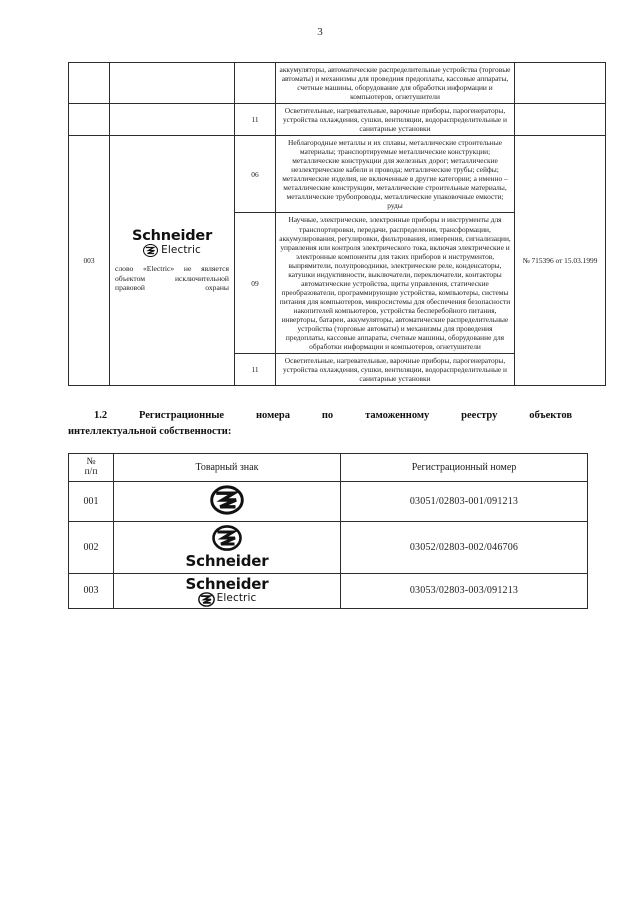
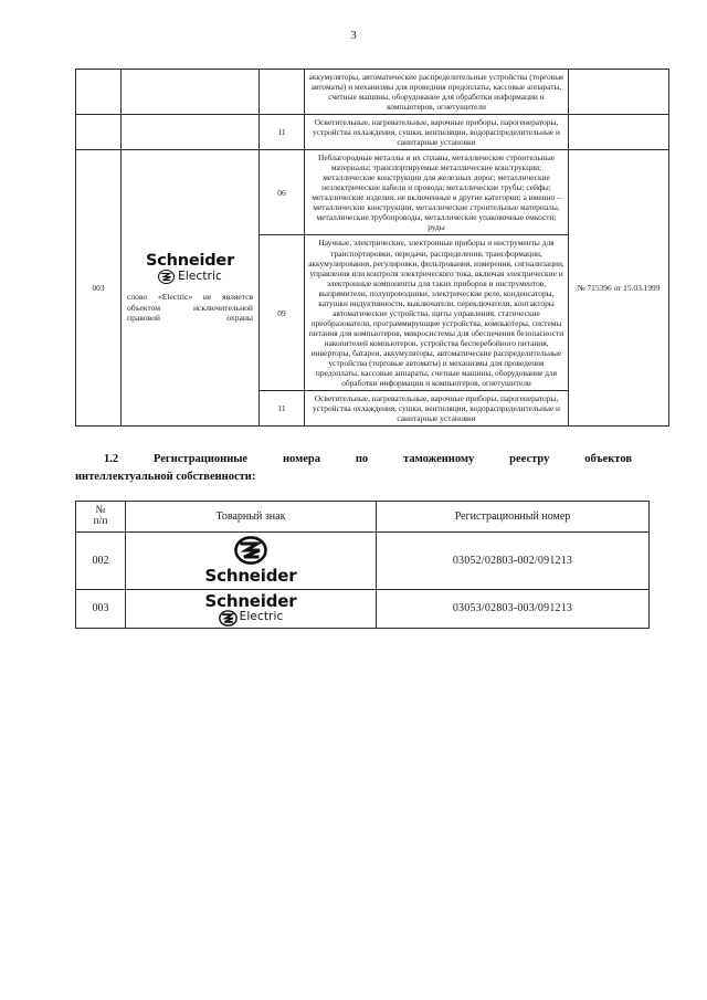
  3
  			аккумуляторы, автоматические распределительные устройства (торговые автоматы) и механизмы для проведния предоплаты, кассовые аппараты, счетные машины, оборудование для обработки информации и компьютеров, огнетушители
  		11	Осветительные, нагревательные, варочные приборы, парогенераторы, устройства охлаждения, сушки, вентиляции, водораспределительные и санитарные установки
  003	Schneider Electric слово «Electric» не является объектом исключительной правовой охраны	06	Неблагородные металлы и их сплавы, металлические строительные материалы; транспортируемые металлические конструкции; металлические конструкции для железных дорог; металлические незлектрические кабели и провода; металлические трубы; сейфы; металлические изделия, не включенные в другие категории; а именно – металлические конструкции, металлические строительные материалы, металлические трубопроводы, металлические упаковочные емкости; руды	№ 715396 от 15.03.1999
  09	Научные, электрические, электронные приборы и инструменты для транспортировки, передачи, распределения, трансформации, аккумулирования, регулировки, фильтрования, измерения, сигнализации, управления или контроля электрического тока, включая электрические и электронные компоненты для таких приборов и инструментов, выпрямители, полупроводники, электрические реле, конденсаторы, катушки индуктивности, выключатели, переключатели, контакторы автоматические устройства, щиты управления, статические преобразователи, программирующие устройства, компьютеры, системы питания для компьютеров, микросистемы для обеспечения безопасности накопителей компьютеров, устройства бесперебойного питания, инверторы, батареи, аккумуляторы, автоматические распределительные устройства (торговые автоматы) и механизмы для проведения предоплаты, кассовые аппараты, счетные машины, оборудование для обработки информации и компьютеров, огнетушители
  11	Осветительные, нагревательные, варочные приборы, парогенераторы, устройства охлаждения, сушки, вентиляции, водораспределительные и санитарные установки
  1.2
  Регистрационные
  номера
  по
  таможенному
  реестру
  объектов
  интеллектуальной собственности:
  № п/п	Товарный знак	Регистрационный номер
- 001		03051/02803-001/091213
- 002	Schneider	03052/02803-002/046706
+ 002	Schneider	03052/02803-002/091213
  003	Schneider Electric	03053/02803-003/091213
